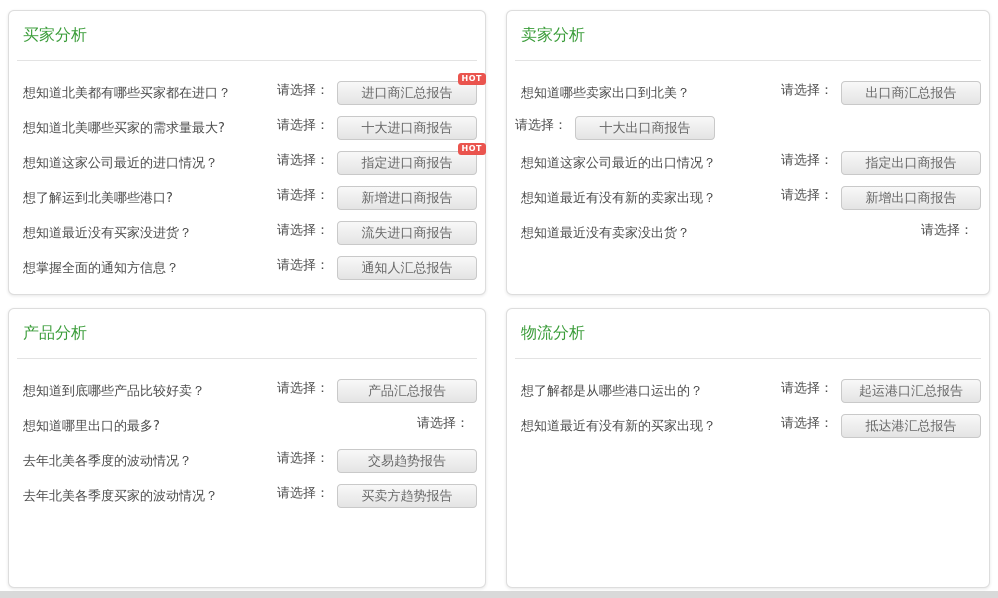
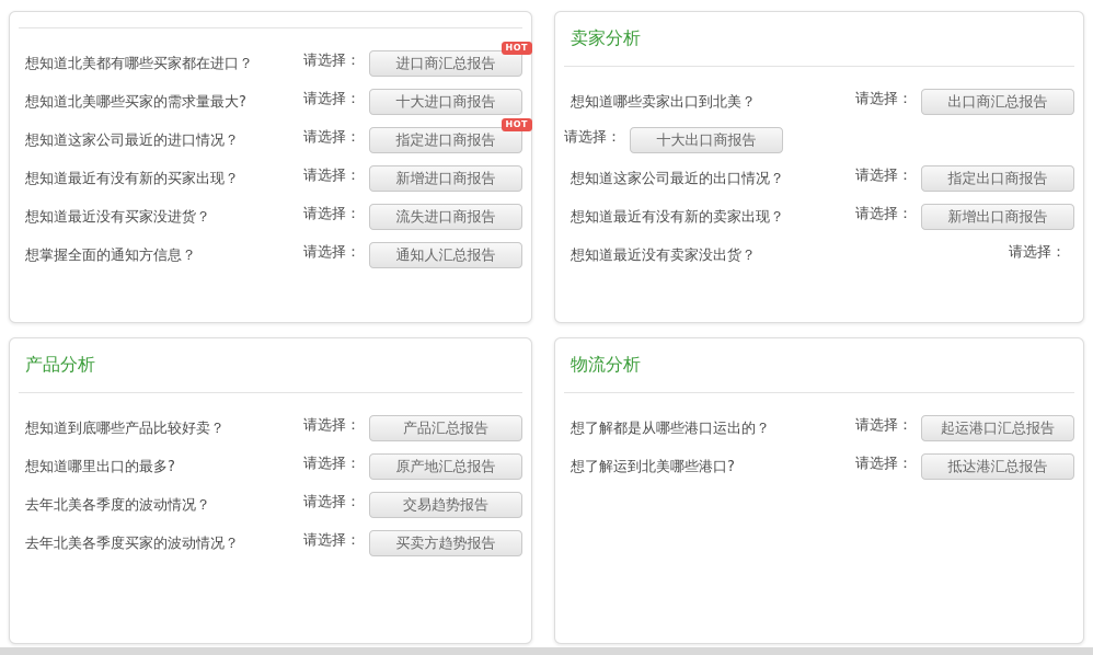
- 买家分析
  想知道北美都有哪些买家都在进口？
  请选择：
  进口商汇总报告
  HOT
  想知道北美哪些买家的需求量最大?
  请选择：
  十大进口商报告
  想知道这家公司最近的进口情况？
  请选择：
  指定进口商报告
  HOT
- 想了解运到北美哪些港口?
+ 想知道最近有没有新的买家出现？
  请选择：
  新增进口商报告
  想知道最近没有买家没进货？
  请选择：
  流失进口商报告
  想掌握全面的通知方信息？
  请选择：
  通知人汇总报告
  卖家分析
  想知道哪些卖家出口到北美？
  请选择：
  出口商汇总报告
  请选择：
  十大出口商报告
  想知道这家公司最近的出口情况？
  请选择：
  指定出口商报告
  想知道最近有没有新的卖家出现？
  请选择：
  新增出口商报告
  想知道最近没有卖家没出货？
  请选择：
  产品分析
  想知道到底哪些产品比较好卖？
  请选择：
  产品汇总报告
  想知道哪里出口的最多?
  请选择：
+ 原产地汇总报告
  去年北美各季度的波动情况？
  请选择：
  交易趋势报告
  去年北美各季度买家的波动情况？
  请选择：
  买卖方趋势报告
  物流分析
  想了解都是从哪些港口运出的？
  请选择：
  起运港口汇总报告
- 想知道最近有没有新的买家出现？
+ 想了解运到北美哪些港口?
  请选择：
  抵达港汇总报告
